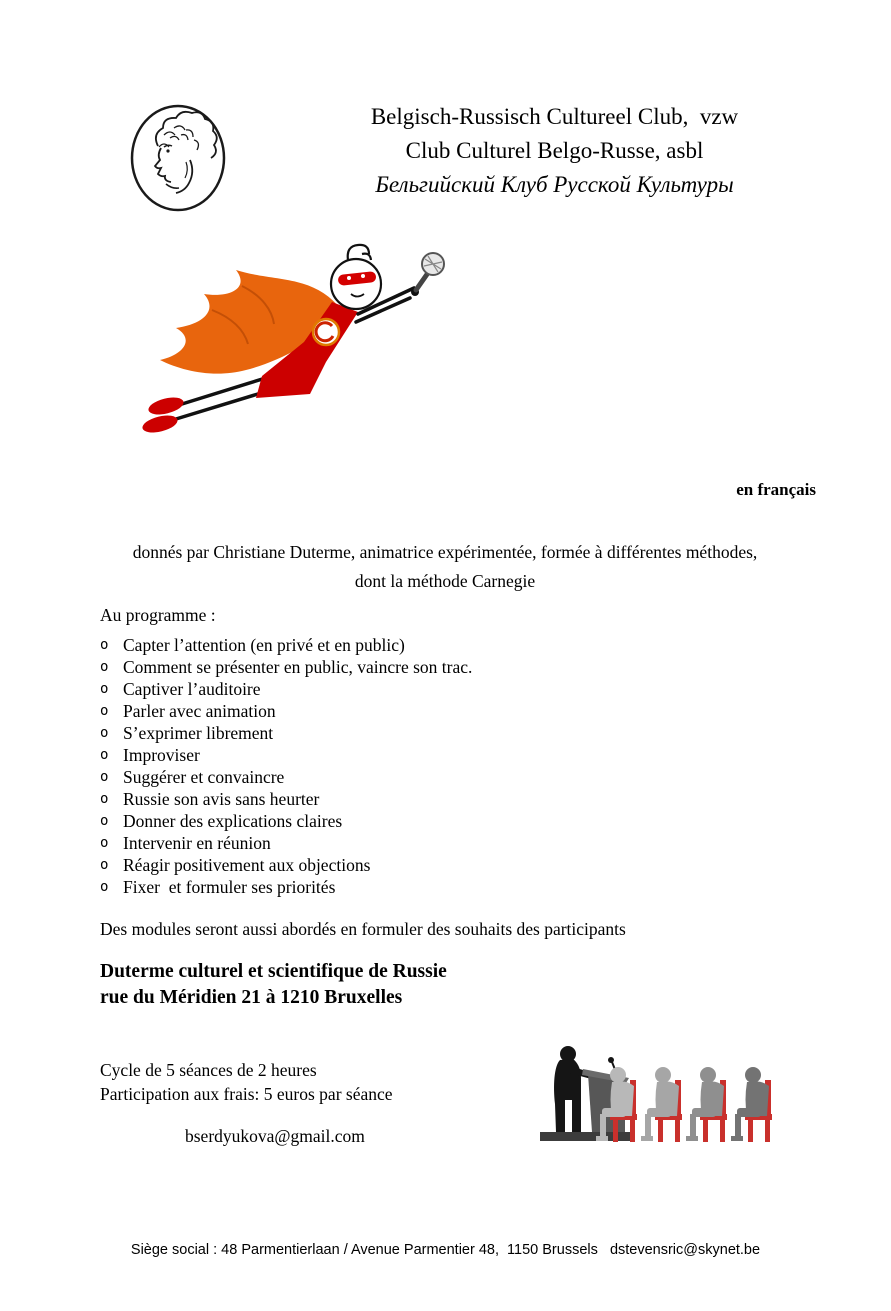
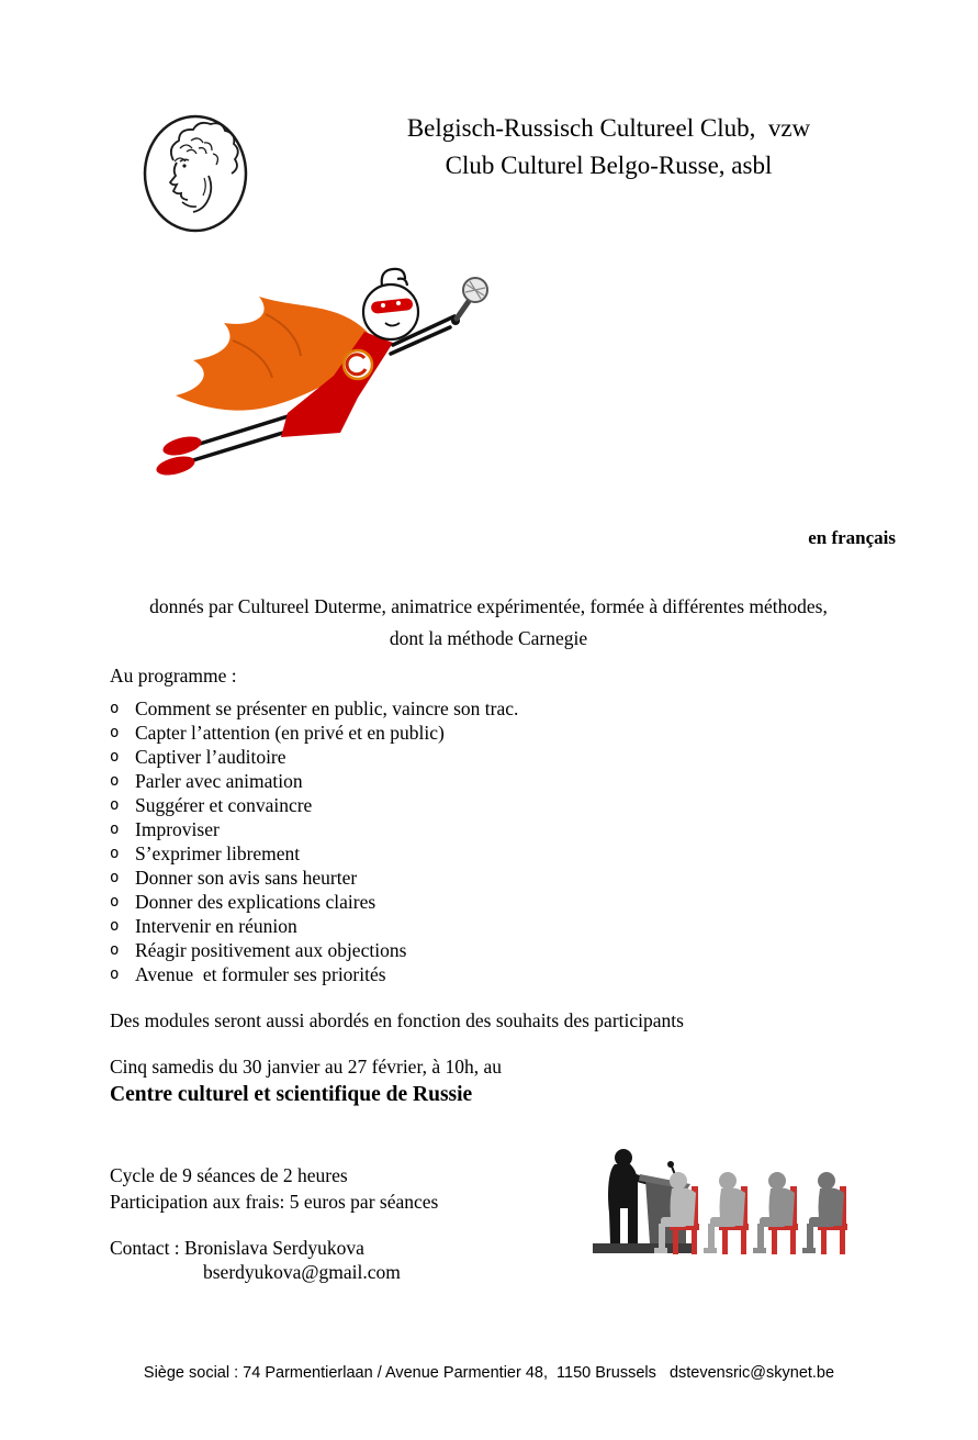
  Belgisch-Russisch Cultureel Club, vzw
  Club Culturel Belgo-Russe, asbl
- Бельгийский Клуб Русской Культуры
  en français
- donnés par Christiane Duterme, animatrice expérimentée, formée à différentes méthodes,
+ donnés par Cultureel Duterme, animatrice expérimentée, formée à différentes méthodes,
  dont la méthode Carnegie
  Au programme :
  o
- Capter l’attention (en privé et en public)
+ Comment se présenter en public, vaincre son trac.
  o
- Comment se présenter en public, vaincre son trac.
+ Capter l’attention (en privé et en public)
  o
  Captiver l’auditoire
  o
  Parler avec animation
  o
- S’exprimer librement
+ Suggérer et convaincre
  o
  Improviser
  o
- Suggérer et convaincre
+ S’exprimer librement
  o
- Russie son avis sans heurter
+ Donner son avis sans heurter
  o
  Donner des explications claires
  o
  Intervenir en réunion
  o
  Réagir positivement aux objections
  o
- Fixer et formuler ses priorités
+ Avenue et formuler ses priorités
- Des modules seront aussi abordés en formuler des souhaits des participants
+ Des modules seront aussi abordés en fonction des souhaits des participants
+ Cinq samedis du 30 janvier au 27 février, à 10h, au
- Duterme culturel et scientifique de Russie
+ Centre culturel et scientifique de Russie
- rue du Méridien 21 à 1210 Bruxelles
- Cycle de 5 séances de 2 heures
+ Cycle de 9 séances de 2 heures
- Participation aux frais: 5 euros par séance
+ Participation aux frais: 5 euros par séances
+ Contact : Bronislava Serdyukova
  bserdyukova@gmail.com
- Siège social : 48 Parmentierlaan / Avenue Parmentier 48, 1150 Brussels dstevensric@skynet.be
+ Siège social : 74 Parmentierlaan / Avenue Parmentier 48, 1150 Brussels dstevensric@skynet.be
